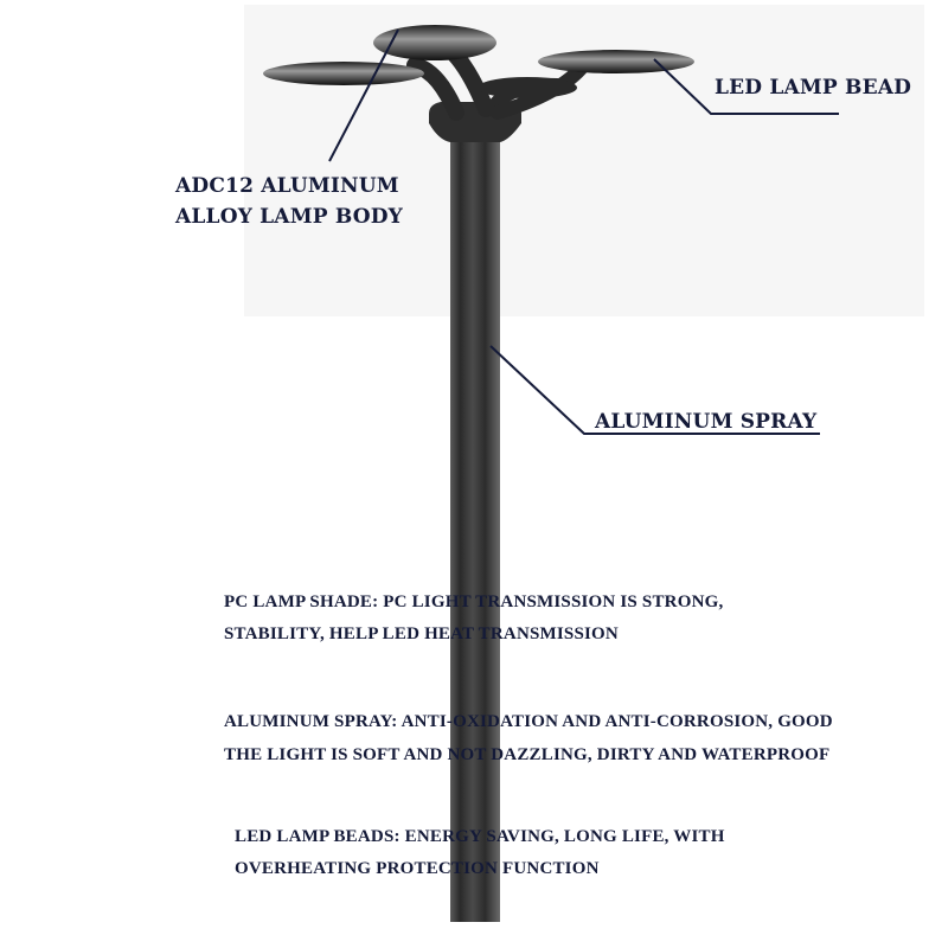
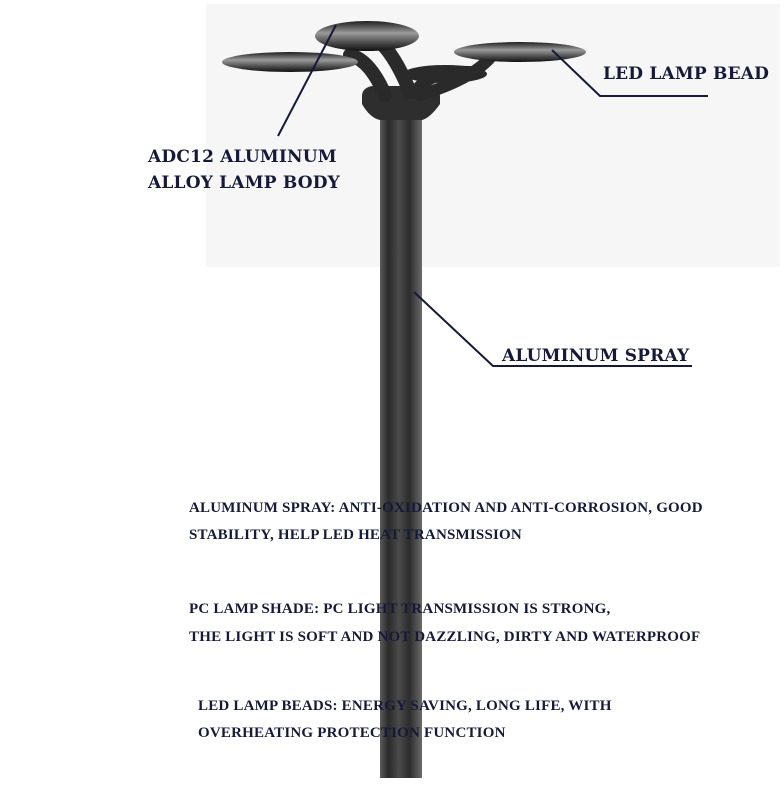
  LED LAMP BEAD
  ADC12 ALUMINUM
  ALLOY LAMP BODY
  ALUMINUM SPRAY
- PC LAMP SHADE: PC LIGHT TRANSMISSION IS STRONG,
+ ALUMINUM SPRAY: ANTI-OXIDATION AND ANTI-CORROSION, GOOD
  STABILITY, HELP LED HEAT TRANSMISSION
- ALUMINUM SPRAY: ANTI-OXIDATION AND ANTI-CORROSION, GOOD
+ PC LAMP SHADE: PC LIGHT TRANSMISSION IS STRONG,
  THE LIGHT IS SOFT AND NOT DAZZLING, DIRTY AND WATERPROOF
  LED LAMP BEADS: ENERGY SAVING, LONG LIFE, WITH
  OVERHEATING PROTECTION FUNCTION
